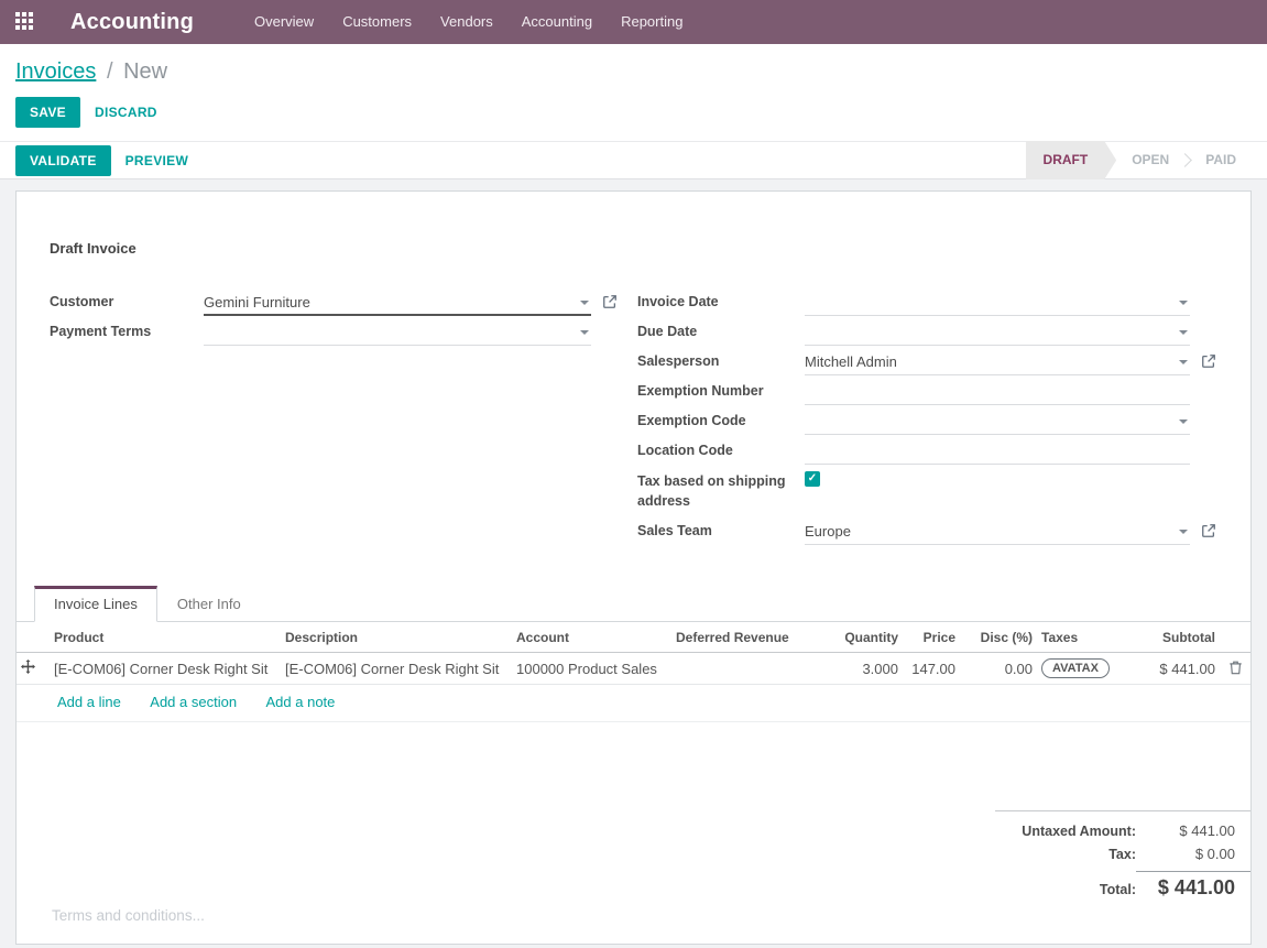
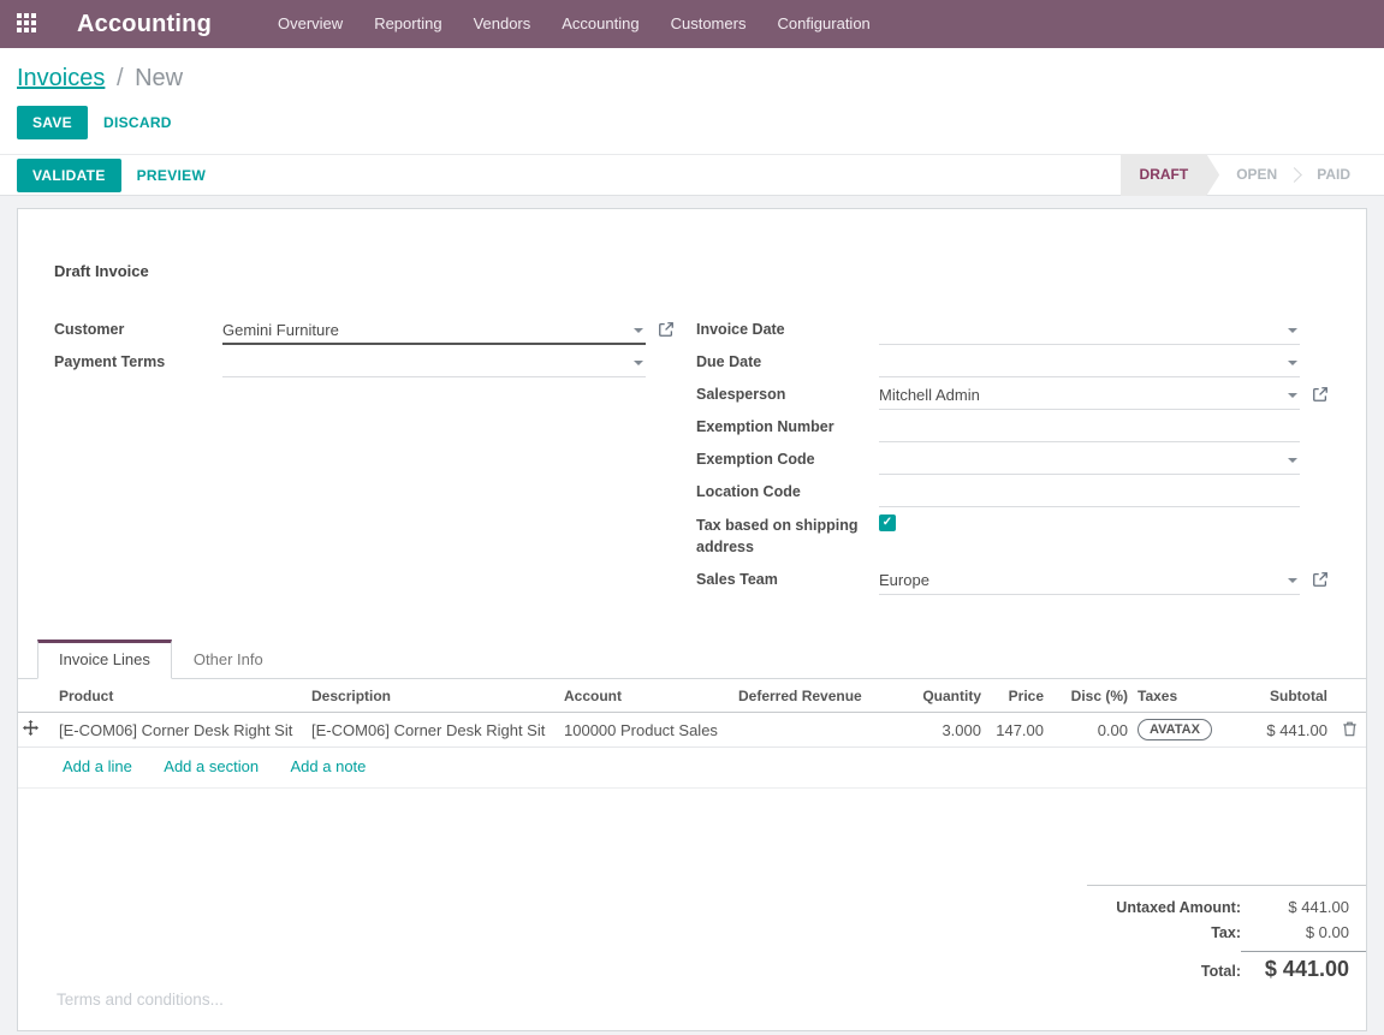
  Accounting
  Overview
- Customers
+ Reporting
  Vendors
  Accounting
- Reporting
+ Customers
+ Configuration
  Invoices / New
  SAVE
  DISCARD
  VALIDATE
  PREVIEW
  DRAFT
  OPEN
  PAID
  Draft Invoice
  Customer
  Gemini Furniture
  Payment Terms
  Invoice Date
  Due Date
  Salesperson
  Mitchell Admin
  Exemption Number
  Exemption Code
  Location Code
  Tax based on shipping address
  ✓
  Sales Team
  Europe
  Invoice Lines
  Other Info
  	Product	Description	Account	Deferred Revenue	Quantity	Price	Disc (%)	Taxes	Subtotal
  	[E-COM06] Corner Desk Right Sit	[E-COM06] Corner Desk Right Sit	100000 Product Sales		3.000	147.00	0.00	AVATAX	$ 441.00
  Add a line Add a section Add a note
  Untaxed Amount:
  $ 441.00
  Tax:
  $ 0.00
  Total:
  $ 441.00
  Terms and conditions...
